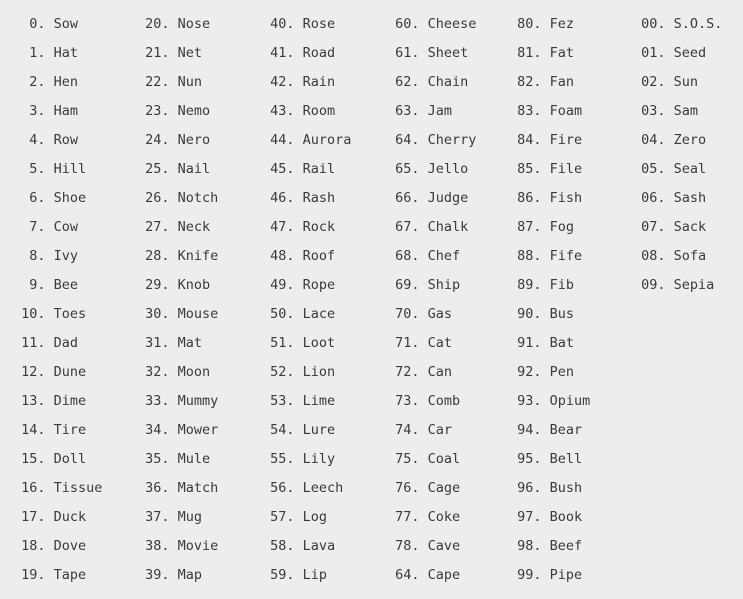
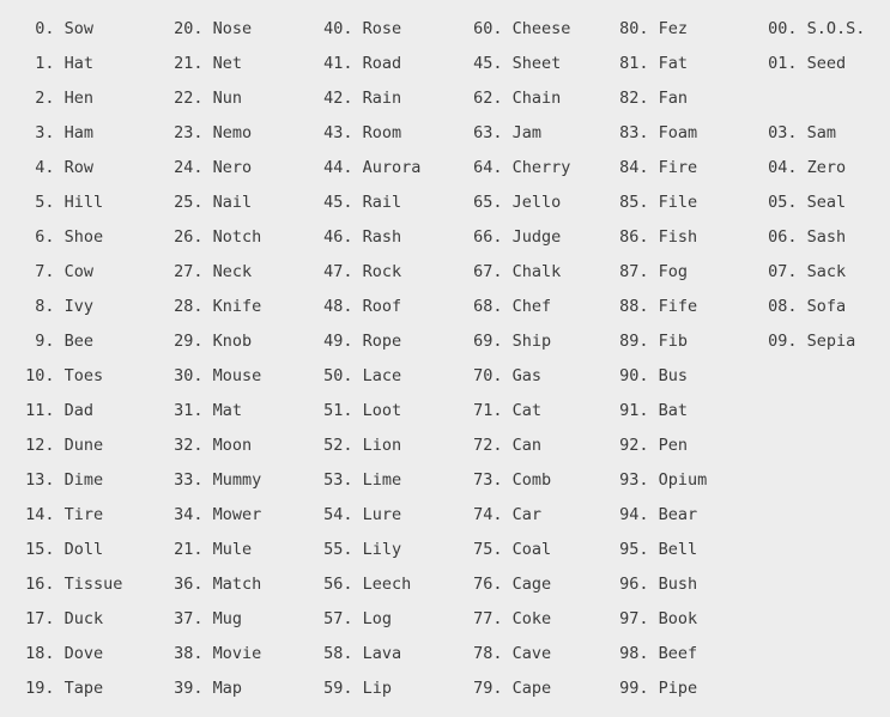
  0. Sow
  1. Hat
  2. Hen
  3. Ham
  4. Row
  5. Hill
  6. Shoe
  7. Cow
  8. Ivy
  9. Bee
  10. Toes
  11. Dad
  12. Dune
  13. Dime
  14. Tire
  15. Doll
  16. Tissue
  17. Duck
  18. Dove
  19. Tape
  20. Nose
  21. Net
  22. Nun
  23. Nemo
  24. Nero
  25. Nail
  26. Notch
  27. Neck
  28. Knife
  29. Knob
  30. Mouse
  31. Mat
  32. Moon
  33. Mummy
  34. Mower
- 35. Mule
+ 21. Mule
  36. Match
  37. Mug
  38. Movie
  39. Map
  40. Rose
  41. Road
  42. Rain
  43. Room
  44. Aurora
  45. Rail
  46. Rash
  47. Rock
  48. Roof
  49. Rope
  50. Lace
  51. Loot
  52. Lion
  53. Lime
  54. Lure
  55. Lily
  56. Leech
  57. Log
  58. Lava
  59. Lip
  60. Cheese
- 61. Sheet
+ 45. Sheet
  62. Chain
  63. Jam
  64. Cherry
  65. Jello
  66. Judge
  67. Chalk
  68. Chef
  69. Ship
  70. Gas
  71. Cat
  72. Can
  73. Comb
  74. Car
  75. Coal
  76. Cage
  77. Coke
  78. Cave
- 64. Cape
+ 79. Cape
  80. Fez
  81. Fat
  82. Fan
  83. Foam
  84. Fire
  85. File
  86. Fish
  87. Fog
  88. Fife
  89. Fib
  90. Bus
  91. Bat
  92. Pen
  93. Opium
  94. Bear
  95. Bell
  96. Bush
  97. Book
  98. Beef
  99. Pipe
  00. S.O.S.
  01. Seed
- 02. Sun
  03. Sam
  04. Zero
  05. Seal
  06. Sash
  07. Sack
  08. Sofa
  09. Sepia
